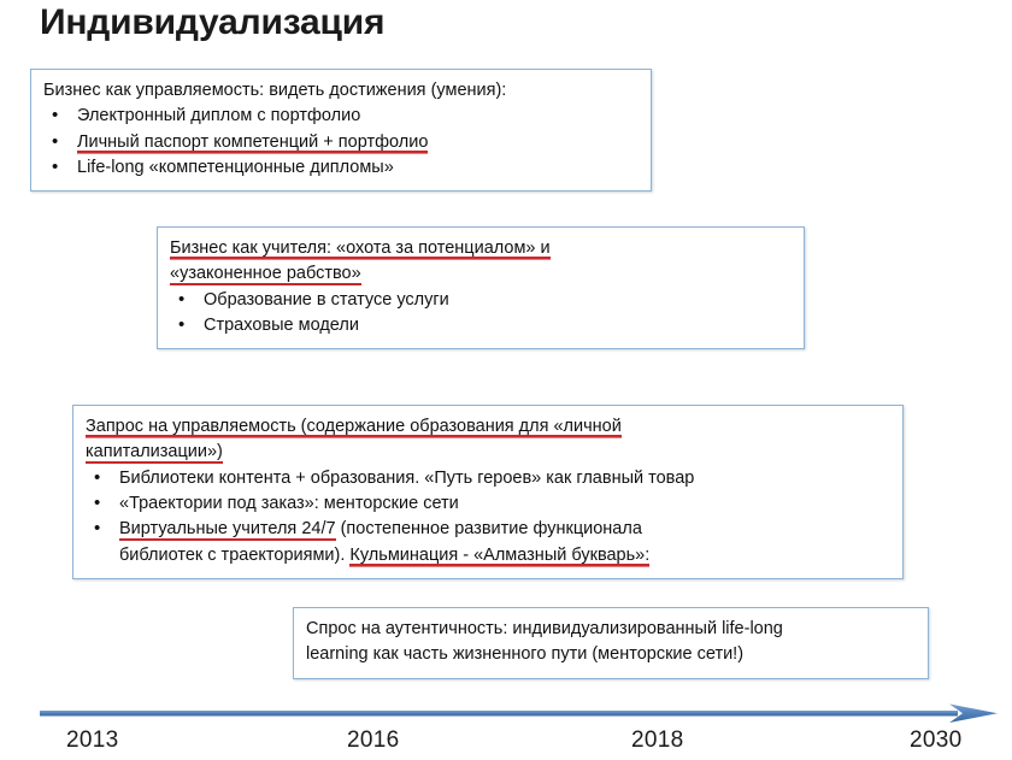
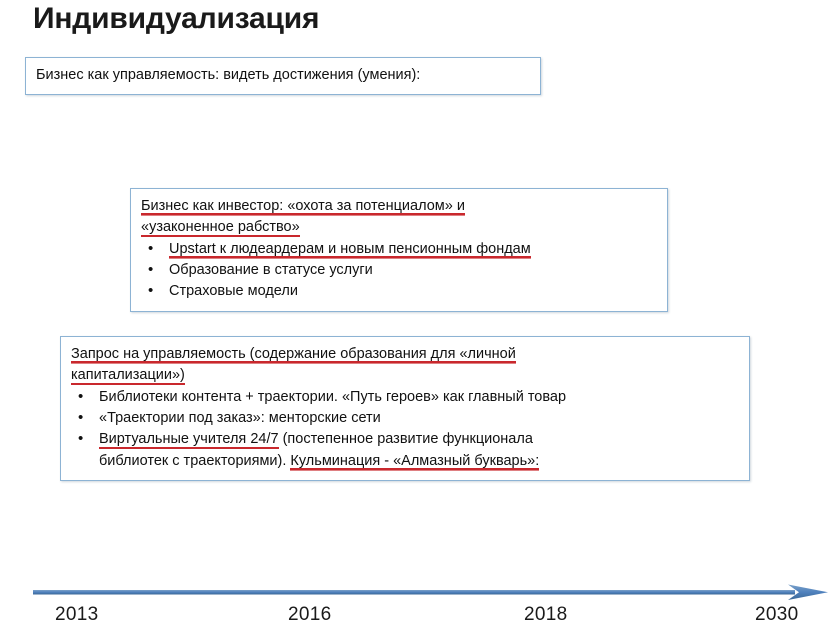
  Индивидуализация
  Бизнес как управляемость: видеть достижения (умения):
- Электронный диплом с портфолио
- Личный паспорт компетенций + портфолио
- Life-long «компетенционные дипломы»
- Бизнес как учителя: «охота за потенциалом» и
+ Бизнес как инвестор: «охота за потенциалом» и
  «узаконенное рабство»
+ Upstart к людеардерам и новым пенсионным фондам
  Образование в статусе услуги
  Страховые модели
  Запрос на управляемость (содержание образования для «личной
  капитализации»)
- Библиотеки контента + образования. «Путь героев» как главный товар
+ Библиотеки контента + траектории. «Путь героев» как главный товар
  «Траектории под заказ»: менторские сети
  Виртуальные учителя 24/7 (постепенное развитие функционала
  библиотек с траекториями). Кульминация - «Алмазный букварь»:
- Спрос на аутентичность: индивидуализированный life-long
- learning как часть жизненного пути (менторские сети!)
  2013
  2016
  2018
  2030
